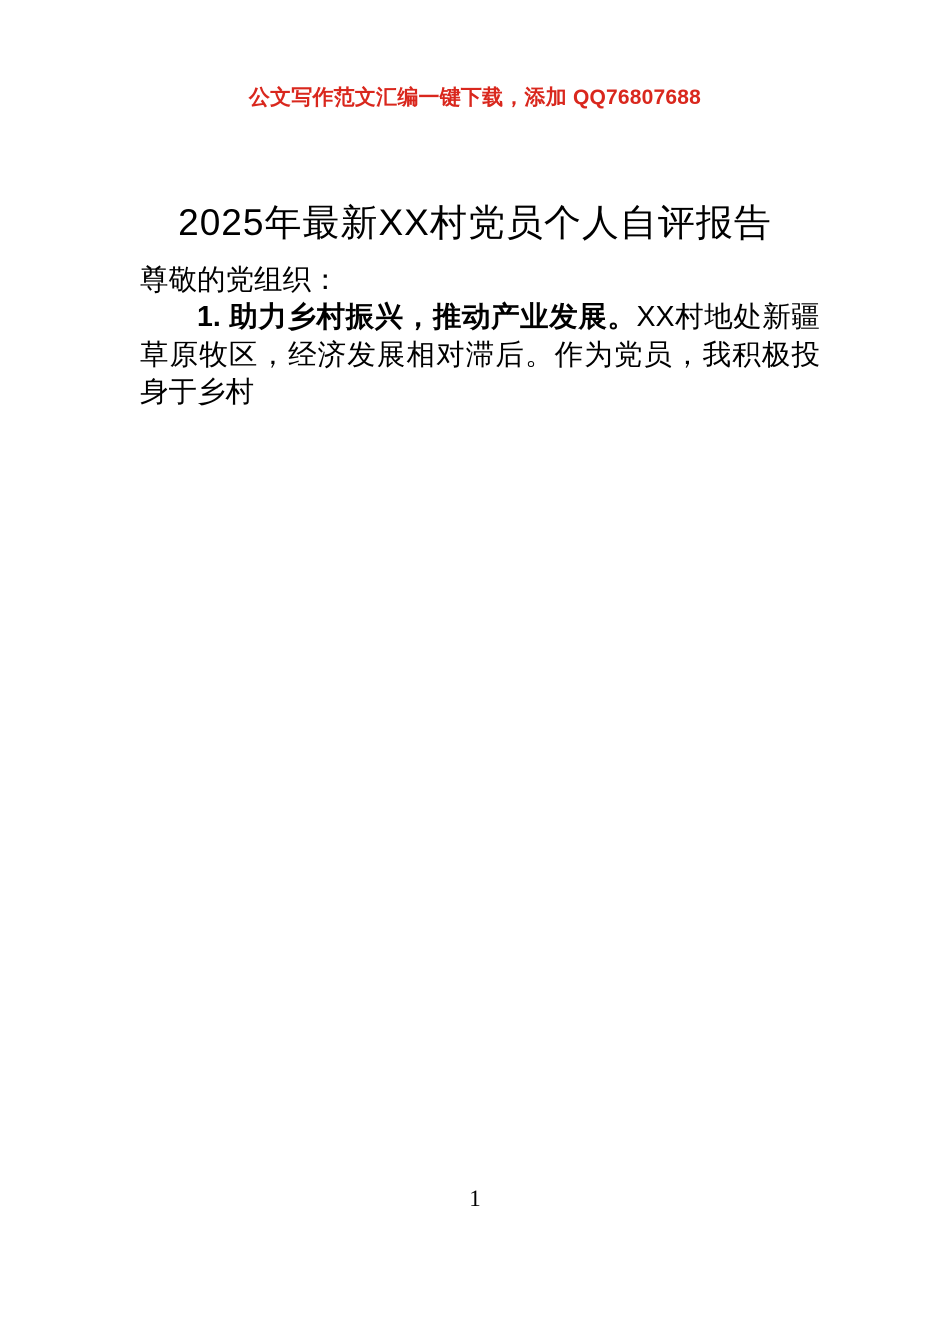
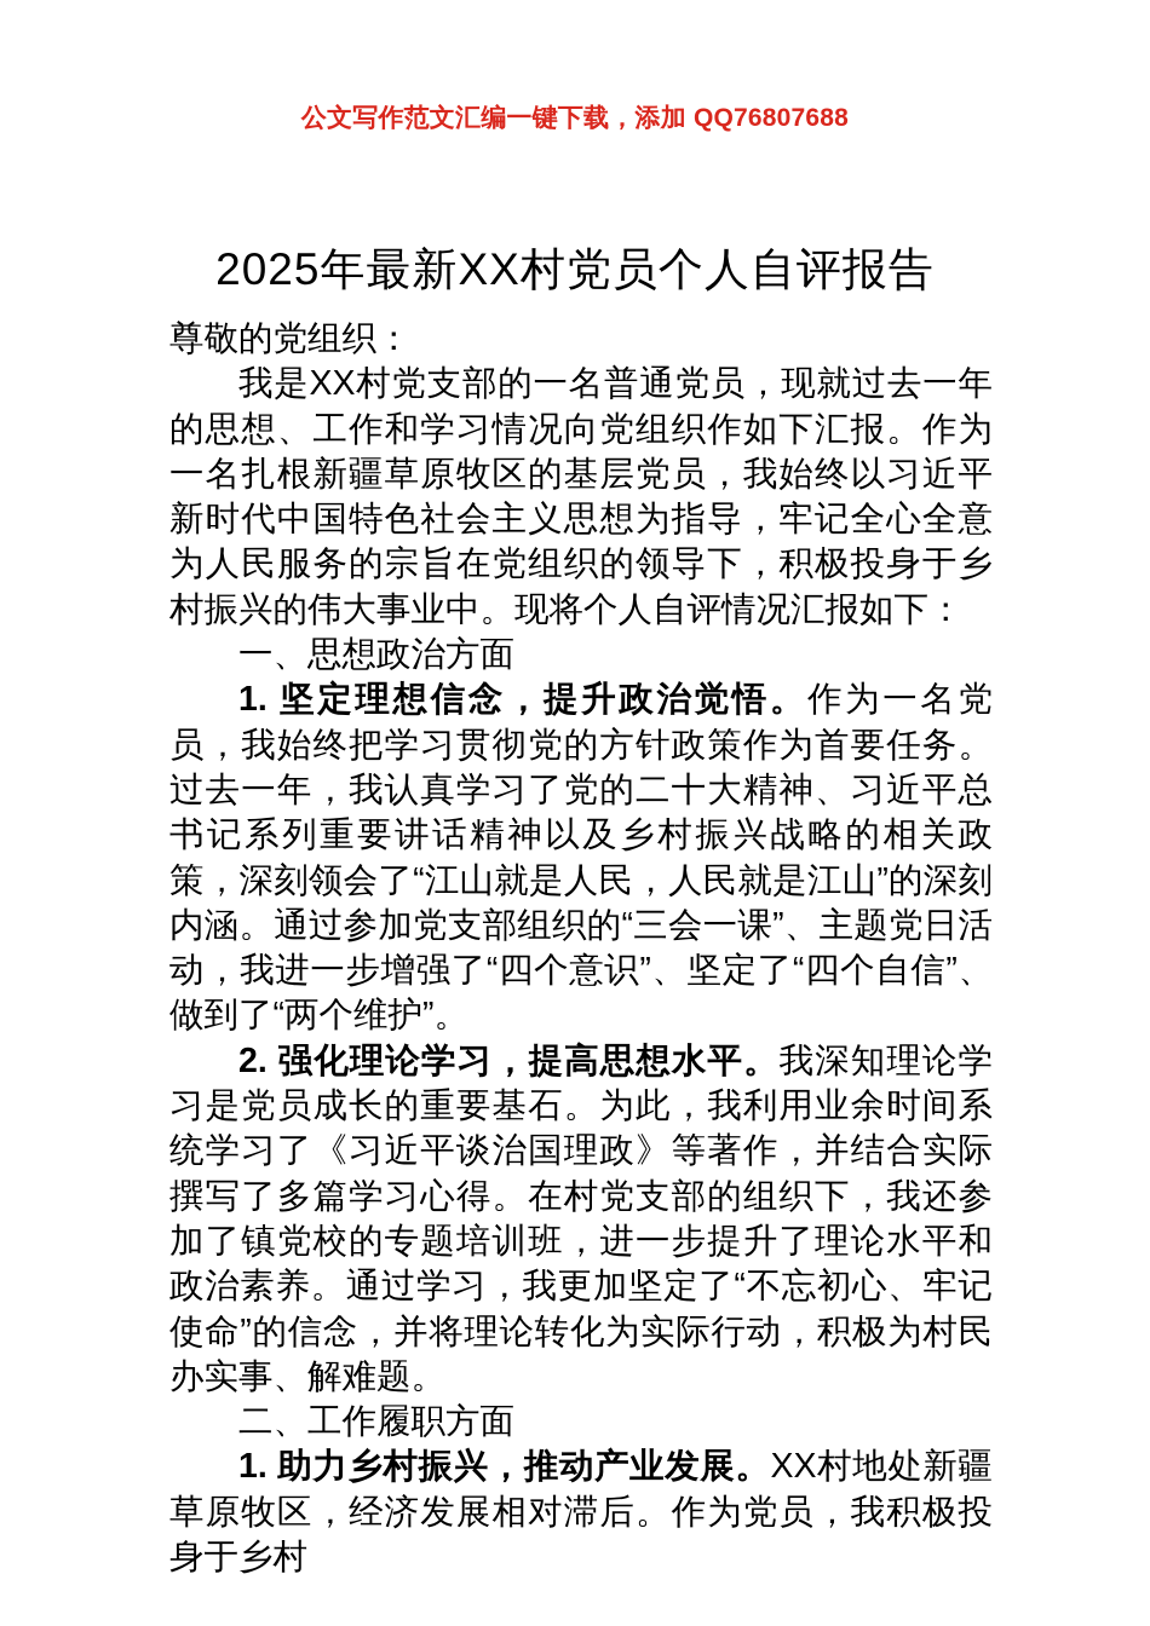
  公文写作范文汇编一键下载，添加 QQ76807688
  2025年最新XX村党员个人自评报告
  尊敬的党组织：
+ 我是XX村党支部的一名普通党员，现就过去一年的思想、工作和学习情况向党组织作如下汇报。作为一名扎根新疆草原牧区的基层党员，我始终以习近平新时代中国特色社会主义思想为指导，牢记全心全意为人民服务的宗旨在党组织的领导下，积极投身于乡村振兴的伟大事业中。现将个人自评情况汇报如下：
+ 一、思想政治方面
+ 1. 坚定理想信念，提升政治觉悟。作为一名党员，我始终把学习贯彻党的方针政策作为首要任务。过去一年，我认真学习了党的二十大精神、习近平总书记系列重要讲话精神以及乡村振兴战略的相关政策，深刻领会了“江山就是人民，人民就是江山”的深刻内涵。通过参加党支部组织的“三会一课”、主题党日活动，我进一步增强了“四个意识”、坚定了“四个自信”、做到了“两个维护”。
+ 2. 强化理论学习，提高思想水平。我深知理论学习是党员成长的重要基石。为此，我利用业余时间系统学习了《习近平谈治国理政》等著作，并结合实际撰写了多篇学习心得。在村党支部的组织下，我还参加了镇党校的专题培训班，进一步提升了理论水平和政治素养。通过学习，我更加坚定了“不忘初心、牢记使命”的信念，并将理论转化为实际行动，积极为村民办实事、解难题。
+ 二、工作履职方面
  1. 助力乡村振兴，推动产业发展。XX村地处新疆草原牧区，经济发展相对滞后。作为党员，我积极投身于乡村
- 1
